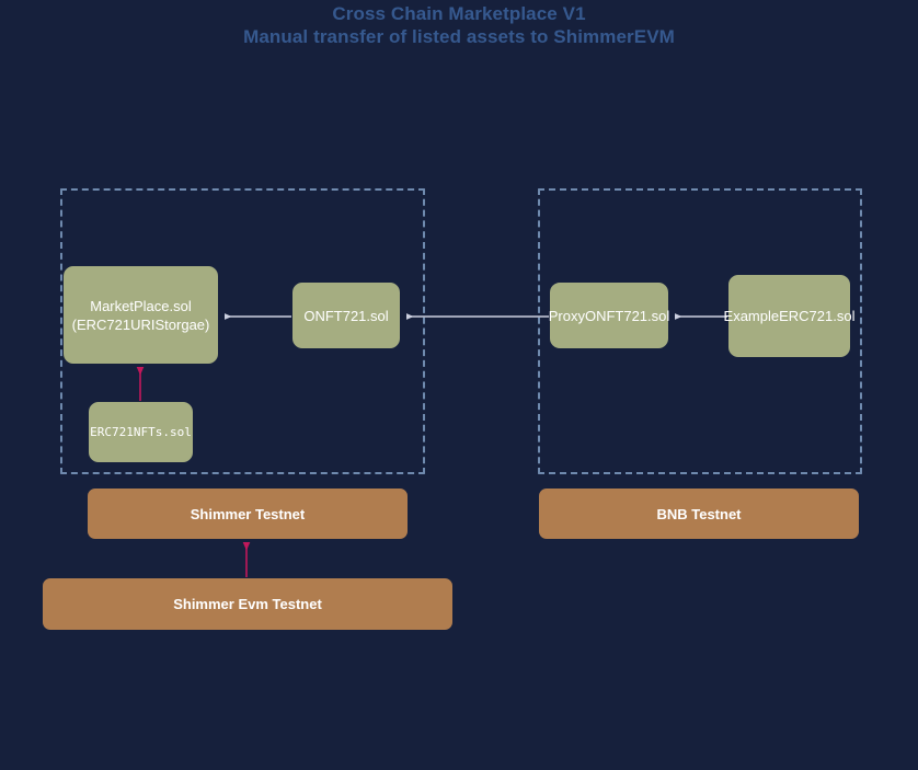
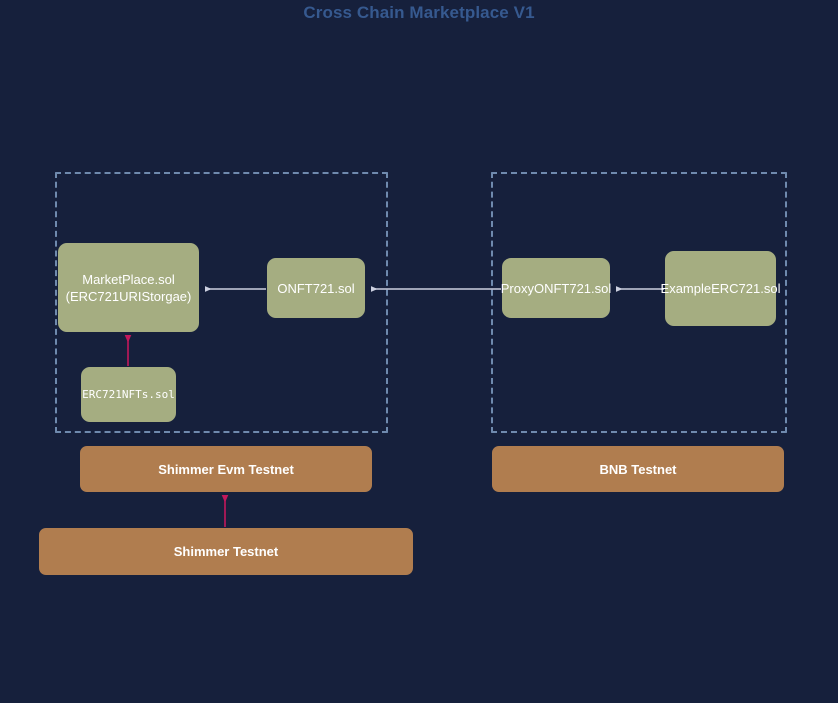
  Cross Chain Marketplace V1
- Manual transfer of listed assets to ShimmerEVM
  MarketPlace.sol
  (ERC721URIStorgae)
  ONFT721.sol
  ProxyONFT721.sol
  ExampleERC721.sol
  ERC721NFTs.sol
- Shimmer Testnet
+ Shimmer Evm Testnet
  BNB Testnet
- Shimmer Evm Testnet
+ Shimmer Testnet
